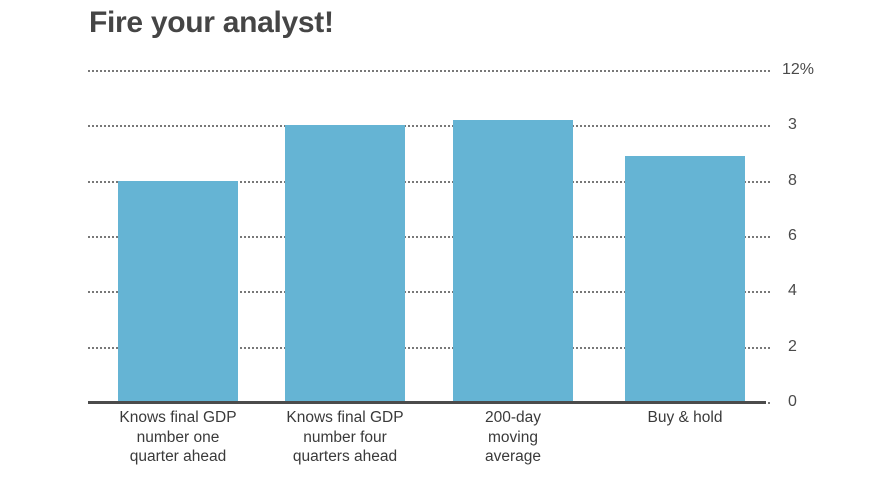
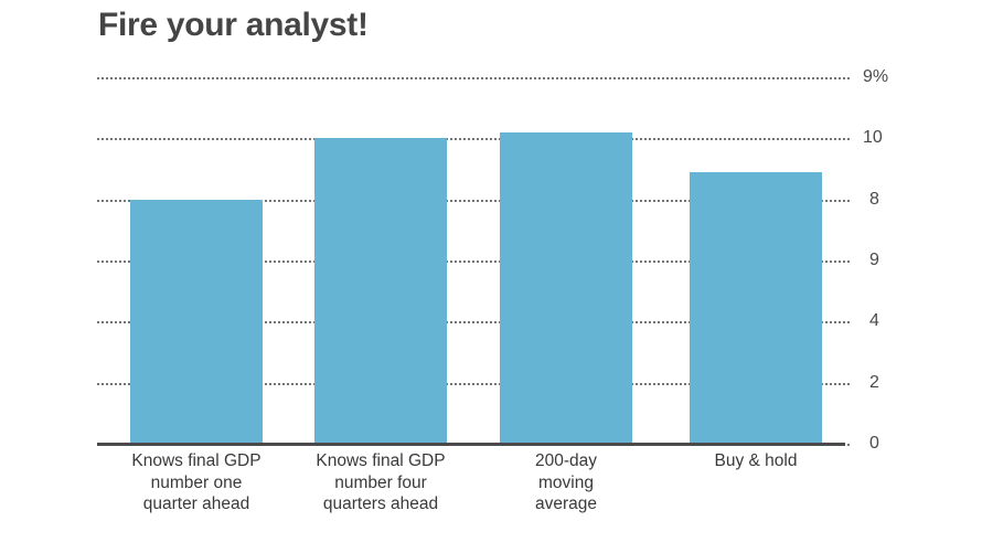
  Fire your analyst!
  0
  2
  4
- 6
+ 9
  8
- 3
+ 10
- 12%
+ 9%
  Knows final GDP
  number one
  quarter ahead
  Knows final GDP
  number four
  quarters ahead
  200-day
  moving
  average
  Buy & hold
